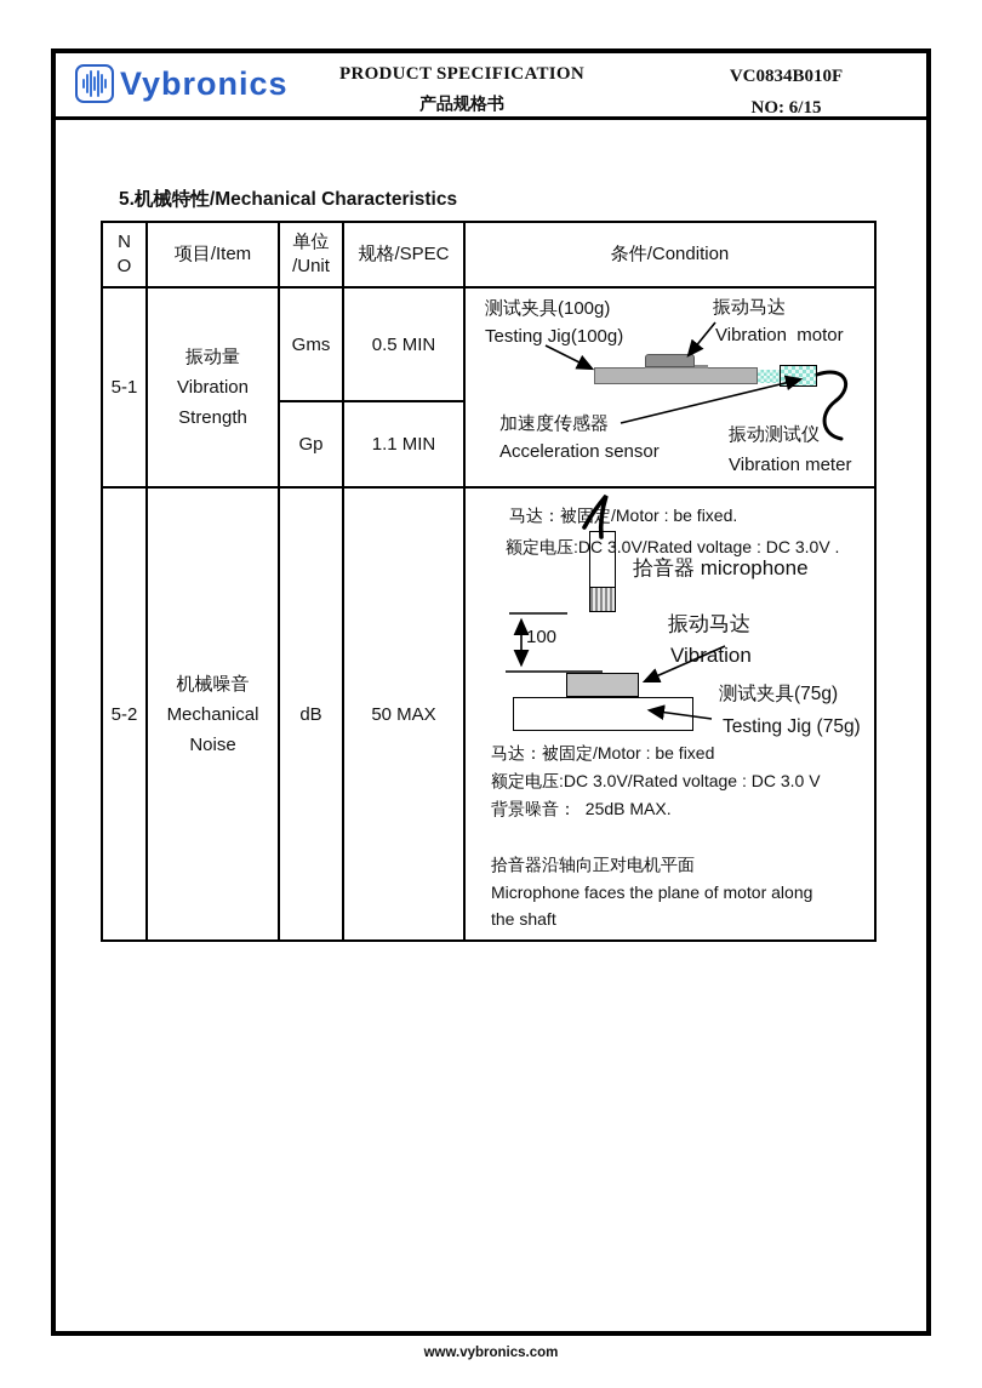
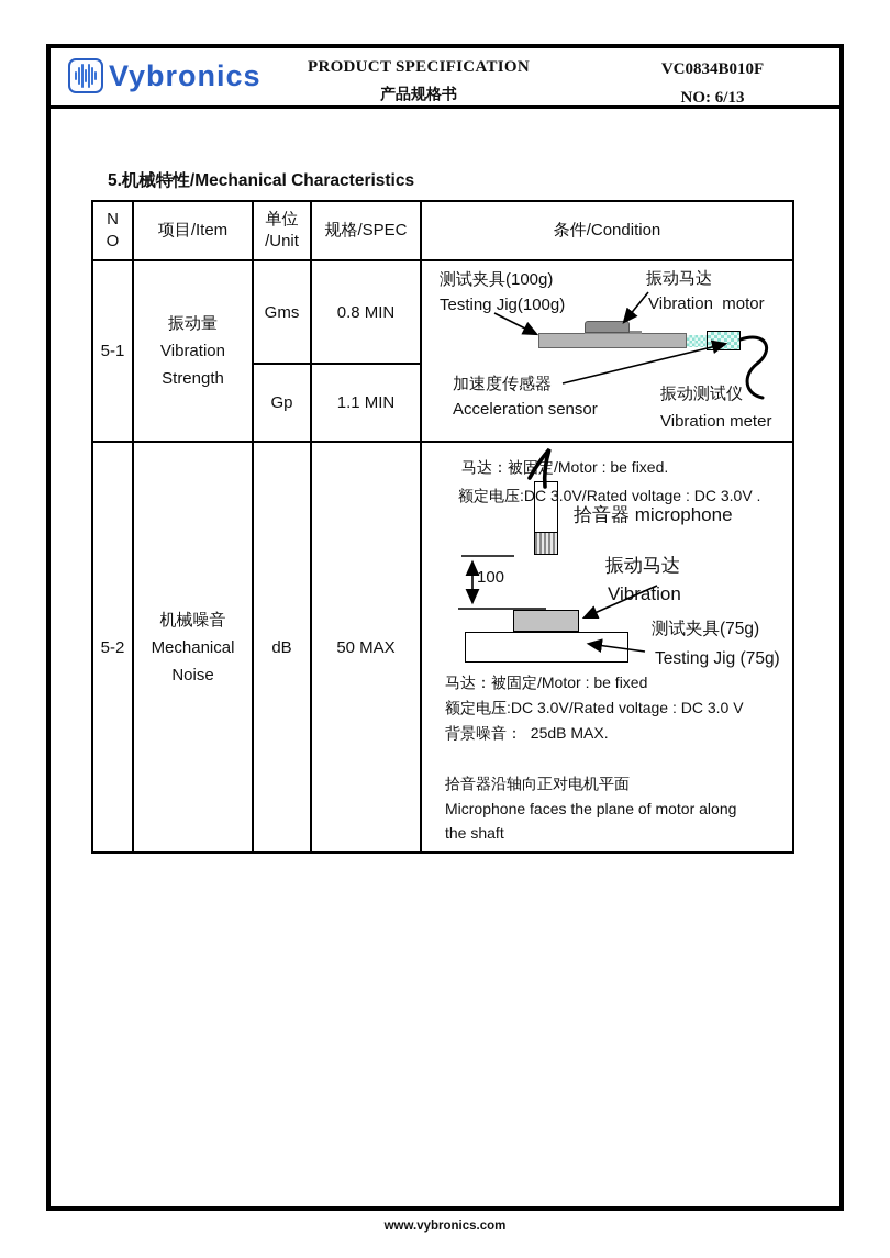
  Vybronics
  PRODUCT SPECIFICATION
  产品规格书
  VC0834B010F
- NO: 6/15
+ NO: 6/13
  5.机械特性/Mechanical Characteristics
  N
  O
  项目/Item
  单位
  /Unit
  规格/SPEC
  条件/Condition
  5-1
  振动量
  Vibration
  Strength
  Gms
- 0.5 MIN
+ 0.8 MIN
  Gp
  1.1 MIN
  测试夹具(100g)
  Testing Jig(100g)
  振动马达
  Vibration motor
  加速度传感器
  Acceleration sensor
  振动测试仪
  Vibration meter
  5-2
  机械噪音
  Mechanical
  Noise
  dB
  50 MAX
  马达：被固/Motor : be fixed.
  额定电压:DC 3.0V/Rated voltage : DC 3.0V .
  拾音器 microphone
  100
  振动马达
  Vibation
  测试夹具(75g)
  Testing Jig (75g)
  马达：被固定/Motor : be fixed
  额定电压:DC 3.0V/Rated voltage : DC 3.0 V
  背景噪音： 25dB MAX.
  拾音器沿轴向正对电机平面
  Microphone faces the plane of motor along
  the shaft
  www.vybronics.com
